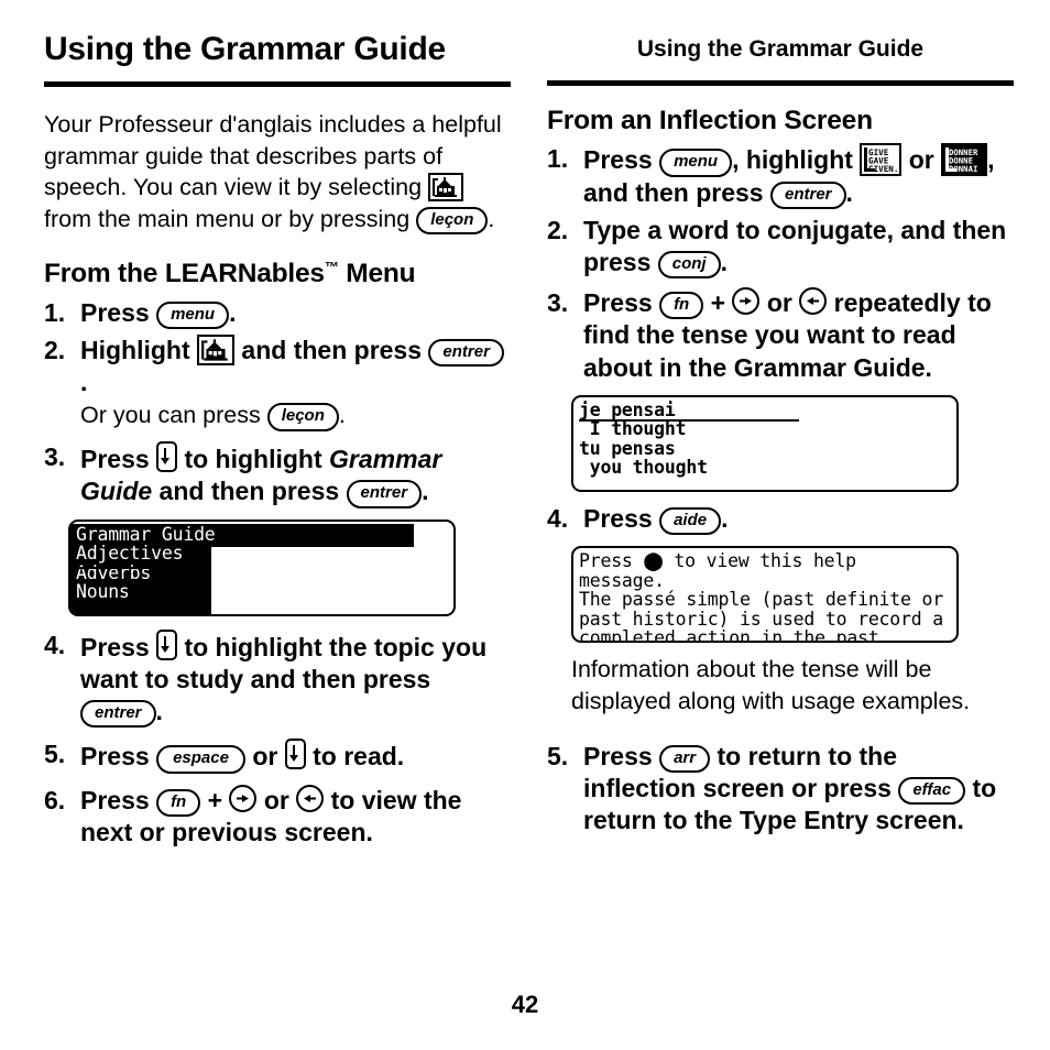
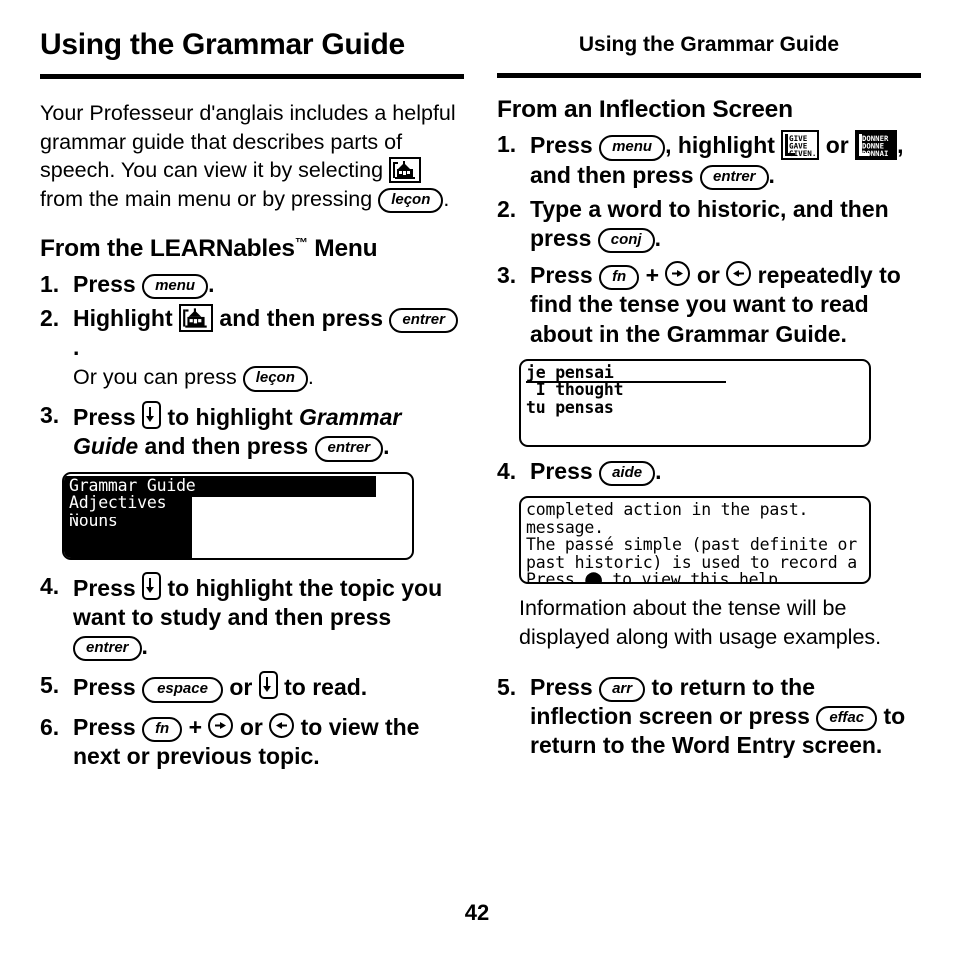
  Using the Grammar Guide
  Your Professeur d'anglais includes a helpful grammar guide that describes parts of speech. You can view it by selecting from the main menu or by pressing leçon .
  From the LEARNables™ Menu
  1.
  Press menu .
  2.
  Highlight and then press entrer.
  Or you can press leçon .
  3.
  Press to highlight Grammar Guide and then press entrer .
  Grammar Guide
  Adjectives
- Adverbs
  Nouns
  4.
  Press to highlight the topic you want to study and then press entrer .
  5.
  Press espace or to read.
  6.
- Press fn + or to view the next or previous screen.
+ Press fn + or to view the next or previous topic.
  Using the Grammar Guide
  From an Inflection Screen
  1.
  Press menu , highlight
  GIVE
  GAVE
  GIVEN.
  or
  DONNER
  DONNE
  DONNAI
  , and then press entrer .
  2.
- Type a word to conjugate, and then press conj .
+ Type a word to historic, and then press conj .
  3.
  Press fn + or repeatedly to find the tense you want to read about in the Grammar Guide.
  je pensai
  I thought
  tu pensas
- you thought
  4.
  Press aide .
- Press ⬤ to view this help
+ completed action in the past.
  message.
  The passé simple (past definite or
  past historic) is used to record a
- completed action in the past.
+ Press ⬤ to view this help
  Information about the tense will be displayed along with usage examples.
  5.
- Press arr to return to the inflection screen or press effac to return to the Type Entry screen.
+ Press arr to return to the inflection screen or press effac to return to the Word Entry screen.
  42
